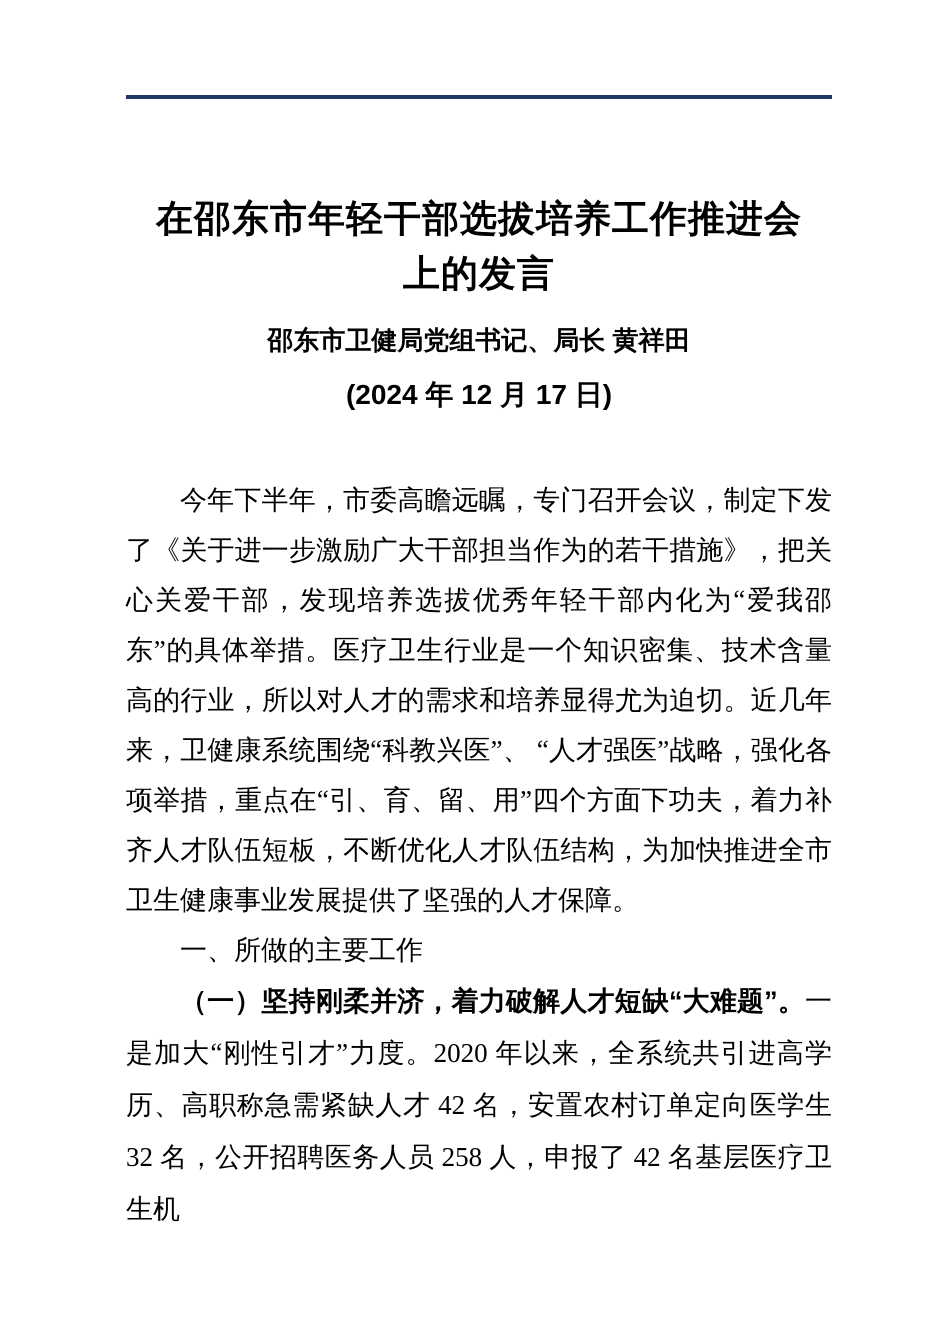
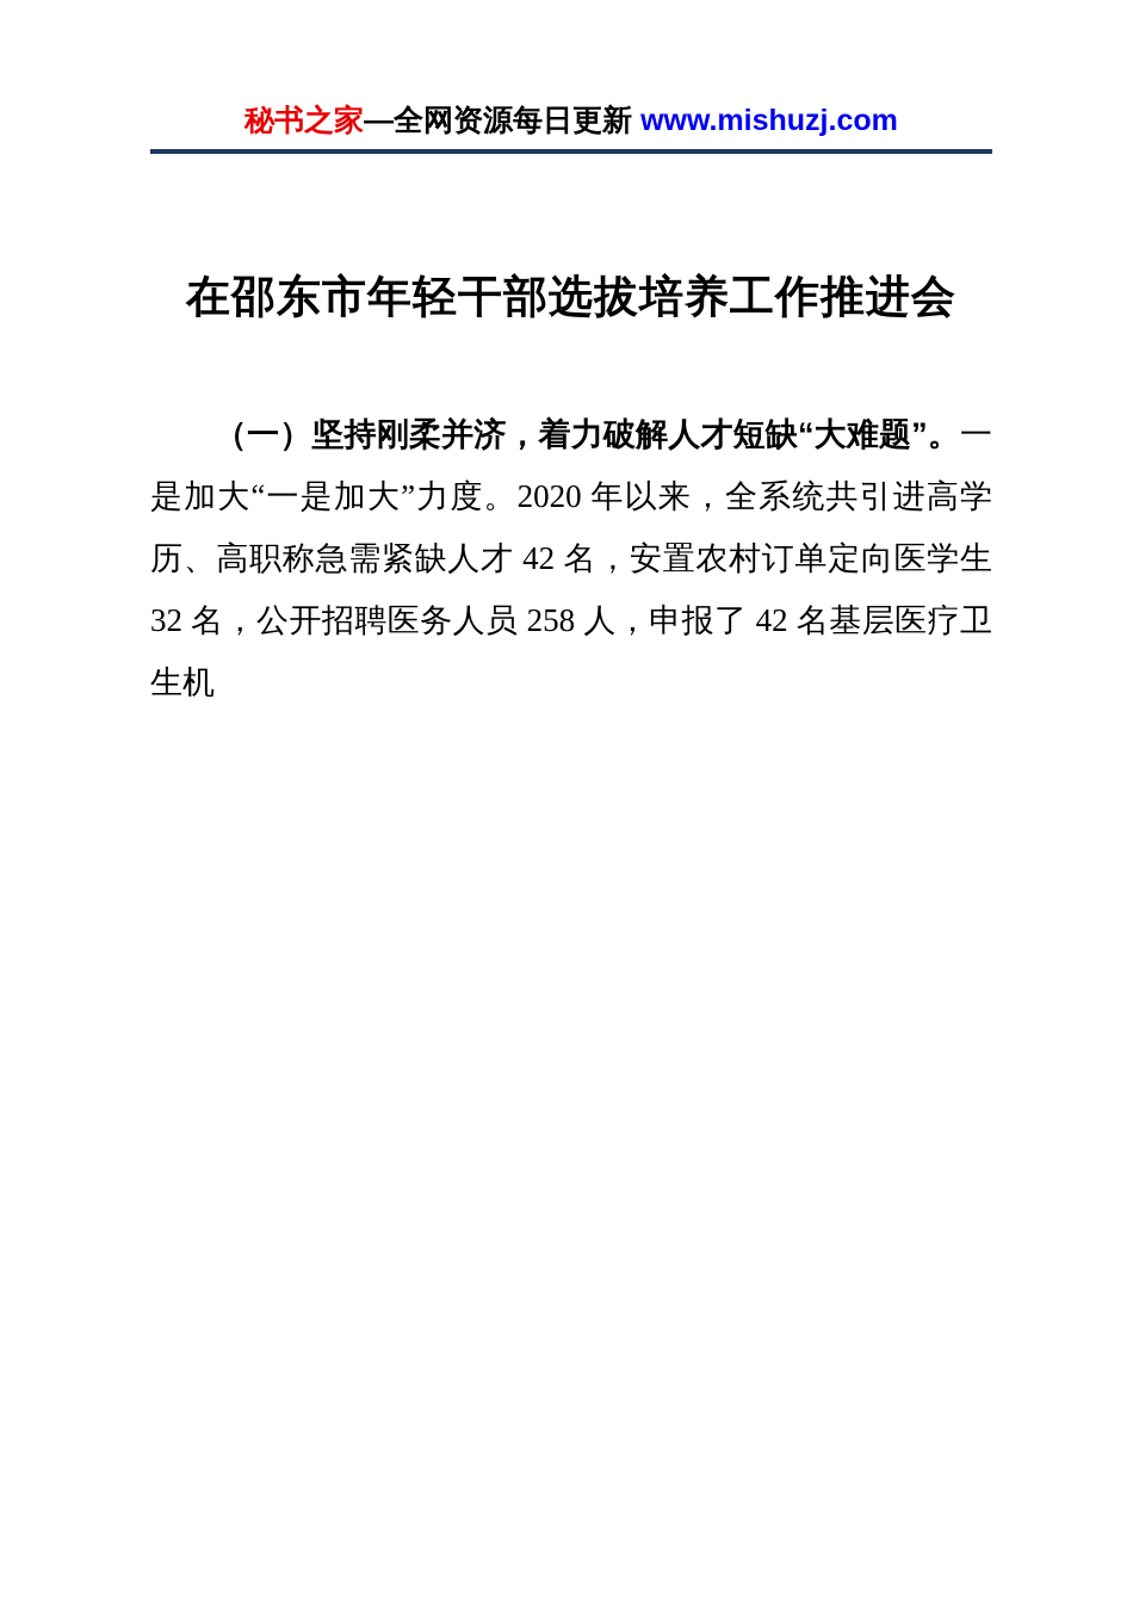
+ 秘书之家—全网资源每日更新 www.mishuzj.com
  在邵东市年轻干部选拔培养工作推进会
- 上的发言
- 邵东市卫健局党组书记、局长 黄祥田
- (2024 年 12 月 17 日)
- 今年下半年，市委高瞻远瞩，专门召开会议，制定下发了《关于进一步激励广大干部担当作为的若干措施》，把关心关爱干部，发现培养选拔优秀年轻干部内化为“爱我邵东”的具体举措。医疗卫生行业是一个知识密集、技术含量高的行业，所以对人才的需求和培养显得尤为迫切。近几年来，卫健康系统围绕“科教兴医”、 “人才强医”战略，强化各项举措，重点在“引、育、留、用”四个方面下功夫，着力补齐人才队伍短板，不断优化人才队伍结构，为加快推进全市卫生健康事业发展提供了坚强的人才保障。
- 一、所做的主要工作
- （一）坚持刚柔并济，着力破解人才短缺“大难题”。一是加大“刚性引才”力度。2020 年以来，全系统共引进高学历、高职称急需紧缺人才 42 名，安置农村订单定向医学生 32 名，公开招聘医务人员 258 人，申报了 42 名基层医疗卫生机
+ （一）坚持刚柔并济，着力破解人才短缺“大难题”。一是加大“一是加大”力度。2020 年以来，全系统共引进高学历、高职称急需紧缺人才 42 名，安置农村订单定向医学生 32 名，公开招聘医务人员 258 人，申报了 42 名基层医疗卫生机
